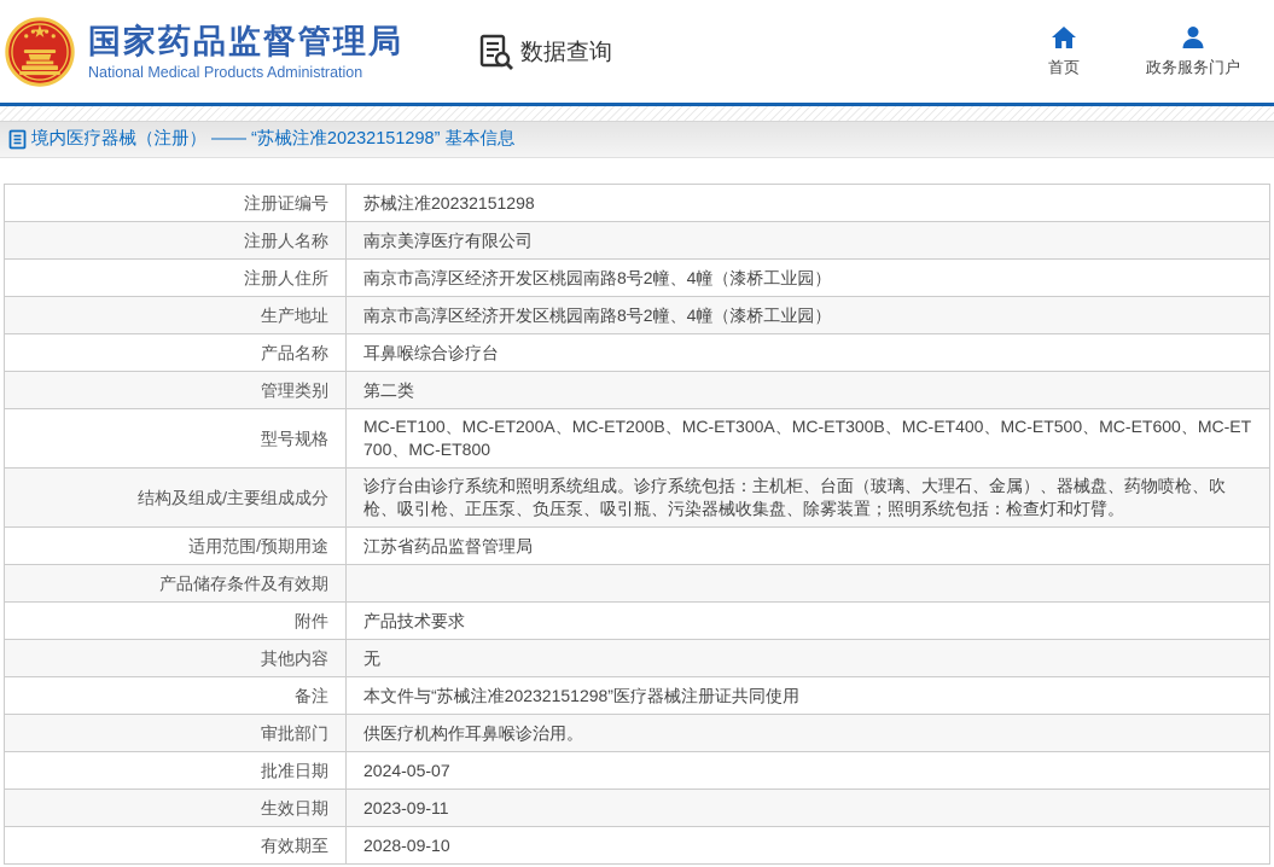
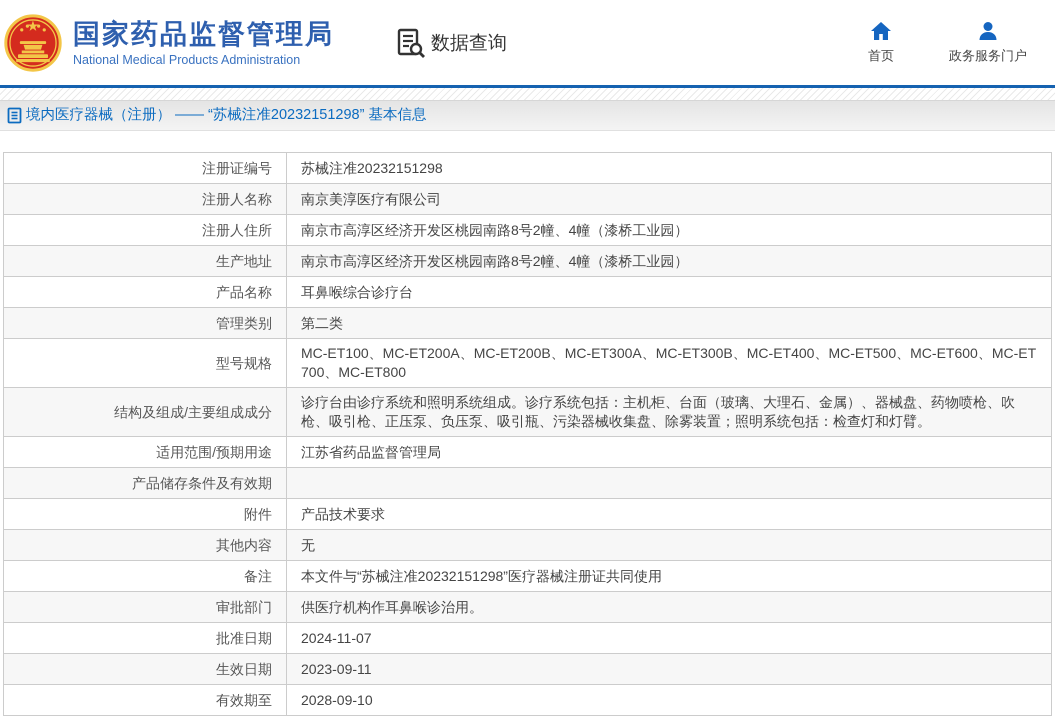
  国家药品监督管理局
  National Medical Products Administration
  数据查询
  首页
  政务服务门户
  境内医疗器械（注册） —— “苏械注准20232151298” 基本信息
  注册证编号	苏械注准20232151298
  注册人名称	南京美淳医疗有限公司
  注册人住所	南京市高淳区经济开发区桃园南路8号2幢、4幢（漆桥工业园）
  生产地址	南京市高淳区经济开发区桃园南路8号2幢、4幢（漆桥工业园）
  产品名称	耳鼻喉综合诊疗台
  管理类别	第二类
  型号规格	MC-ET100、MC-ET200A、MC-ET200B、MC-ET300A、MC-ET300B、MC-ET400、MC-ET500、MC-ET600、MC-ET700、MC-ET800
  结构及组成/主要组成成分	诊疗台由诊疗系统和照明系统组成。诊疗系统包括：主机柜、台面（玻璃、大理石、金属）、器械盘、药物喷枪、吹枪、吸引枪、正压泵、负压泵、吸引瓶、污染器械收集盘、除雾装置；照明系统包括：检查灯和灯臂。
  适用范围/预期用途	江苏省药品监督管理局
  产品储存条件及有效期
  附件	产品技术要求
  其他内容	无
  备注	本文件与“苏械注准20232151298”医疗器械注册证共同使用
  审批部门	供医疗机构作耳鼻喉诊治用。
- 批准日期	2024-05-07
+ 批准日期	2024-11-07
  生效日期	2023-09-11
  有效期至	2028-09-10
